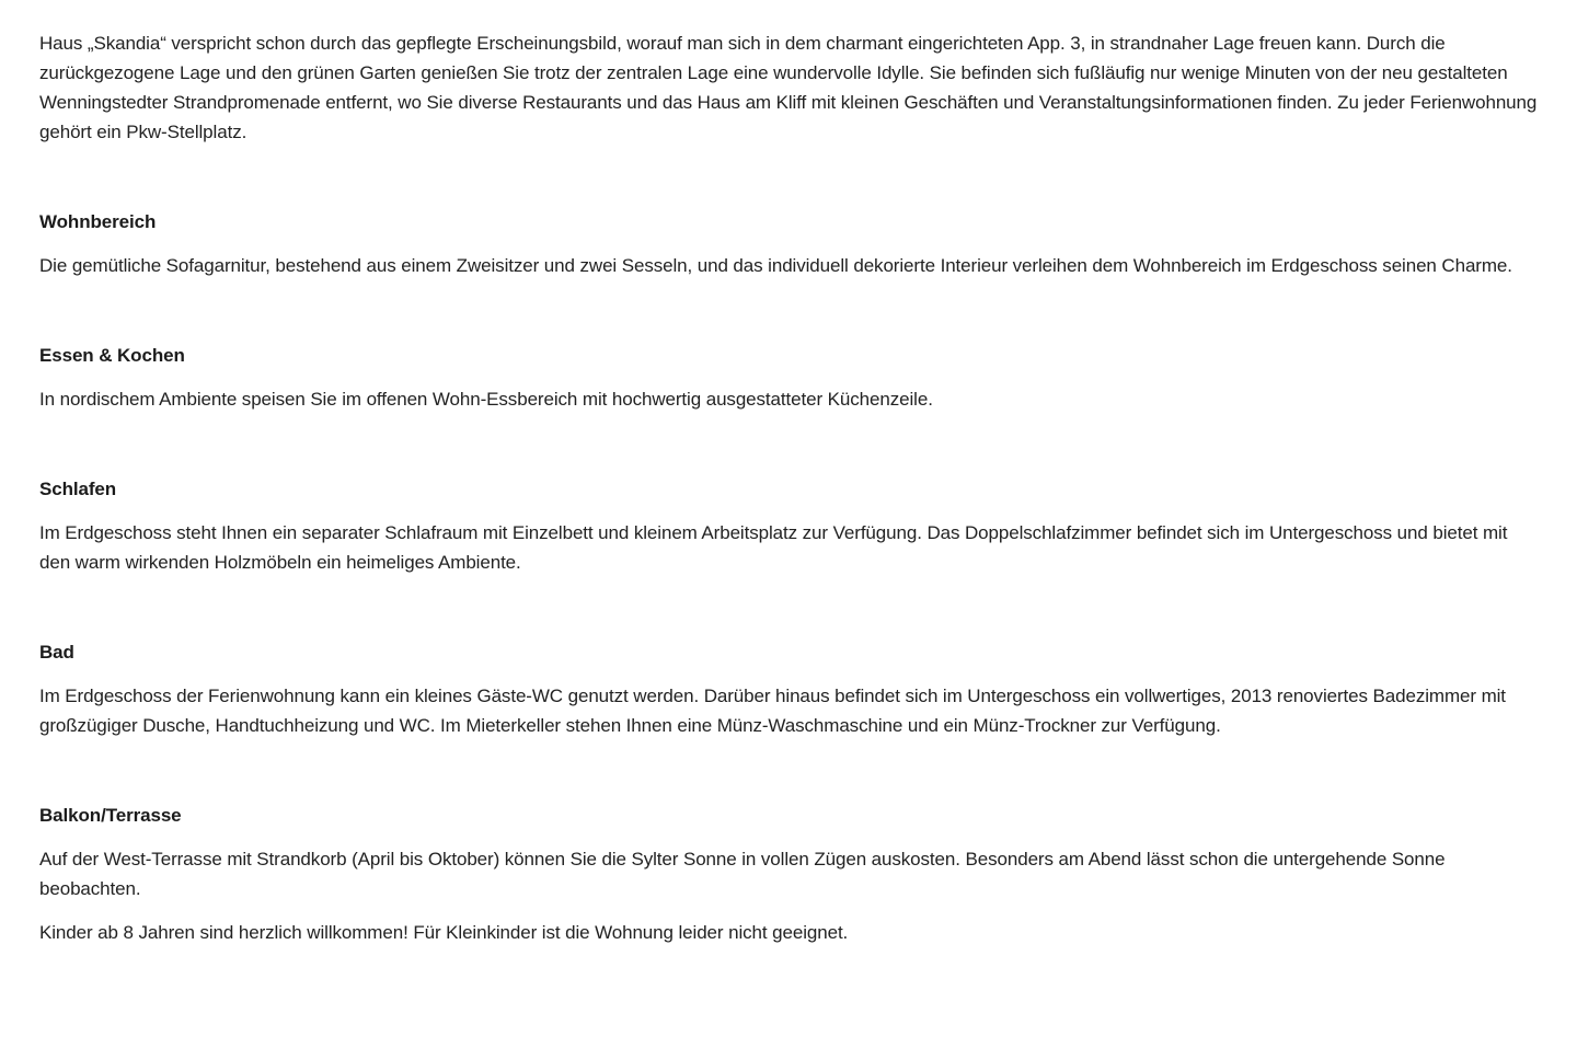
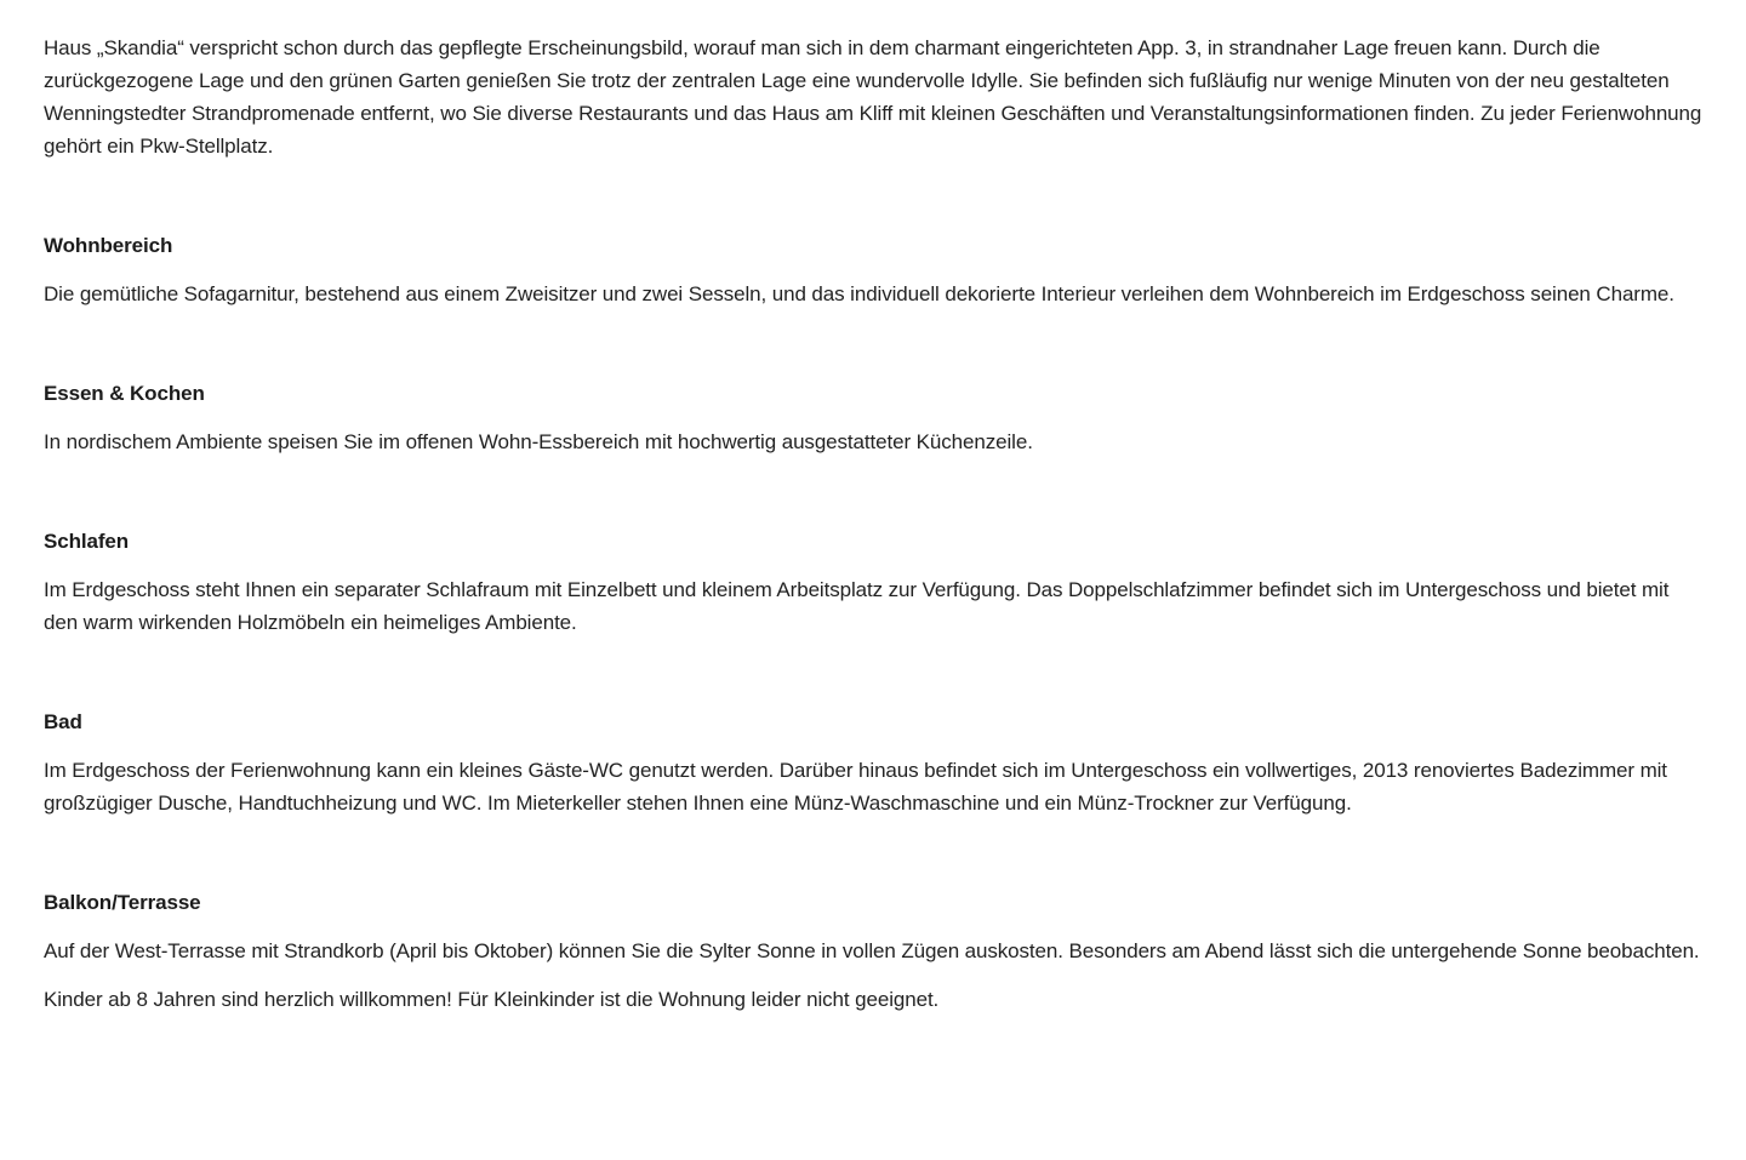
  Haus „Skandia“ verspricht schon durch das gepflegte Erscheinungsbild, worauf man sich in dem charmant eingerichteten App. 3, in strandnaher Lage freuen kann. Durch die zurückgezogene Lage und den grünen Garten genießen Sie trotz der zentralen Lage eine wundervolle Idylle. Sie befinden sich fußläufig nur wenige Minuten von der neu gestalteten Wenningstedter Strandpromenade entfernt, wo Sie diverse Restaurants und das Haus am Kliff mit kleinen Geschäften und Veranstaltungsinformationen finden. Zu jeder Ferienwohnung gehört ein Pkw-Stellplatz.
  Wohnbereich
  Die gemütliche Sofagarnitur, bestehend aus einem Zweisitzer und zwei Sesseln, und das individuell dekorierte Interieur verleihen dem Wohnbereich im Erdgeschoss seinen Charme.
  Essen & Kochen
  In nordischem Ambiente speisen Sie im offenen Wohn-Essbereich mit hochwertig ausgestatteter Küchenzeile.
  Schlafen
  Im Erdgeschoss steht Ihnen ein separater Schlafraum mit Einzelbett und kleinem Arbeitsplatz zur Verfügung. Das Doppelschlafzimmer befindet sich im Untergeschoss und bietet mit den warm wirkenden Holzmöbeln ein heimeliges Ambiente.
  Bad
  Im Erdgeschoss der Ferienwohnung kann ein kleines Gäste-WC genutzt werden. Darüber hinaus befindet sich im Untergeschoss ein vollwertiges, 2013 renoviertes Badezimmer mit großzügiger Dusche, Handtuchheizung und WC. Im Mieterkeller stehen Ihnen eine Münz-Waschmaschine und ein Münz-Trockner zur Verfügung.
  Balkon/Terrasse
- Auf der West-Terrasse mit Strandkorb (April bis Oktober) können Sie die Sylter Sonne in vollen Zügen auskosten. Besonders am Abend lässt schon die untergehende Sonne beobachten.
+ Auf der West-Terrasse mit Strandkorb (April bis Oktober) können Sie die Sylter Sonne in vollen Zügen auskosten. Besonders am Abend lässt sich die untergehende Sonne beobachten.
  Kinder ab 8 Jahren sind herzlich willkommen! Für Kleinkinder ist die Wohnung leider nicht geeignet.
